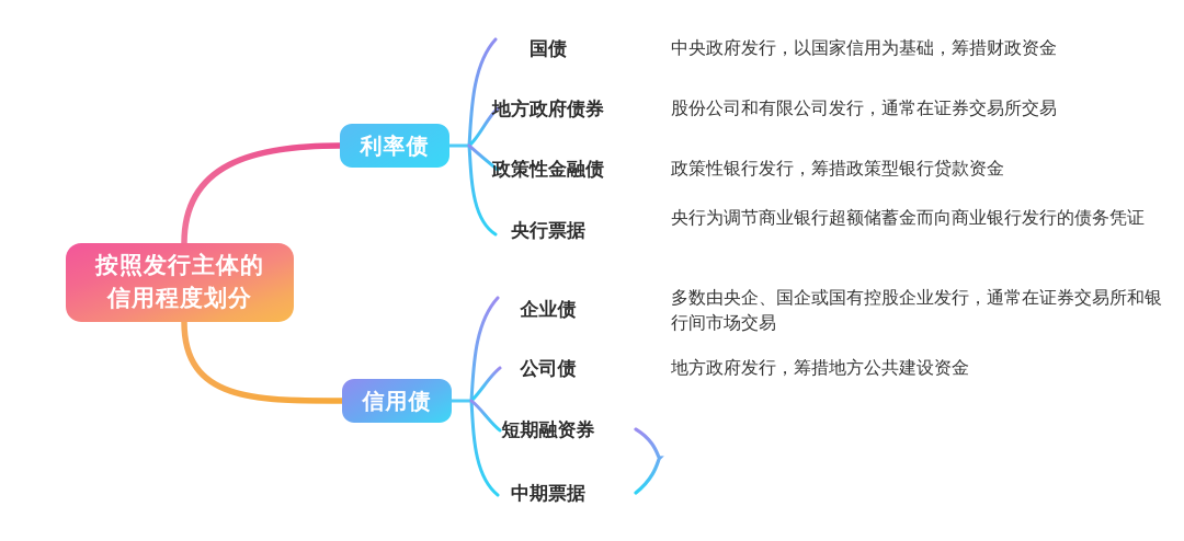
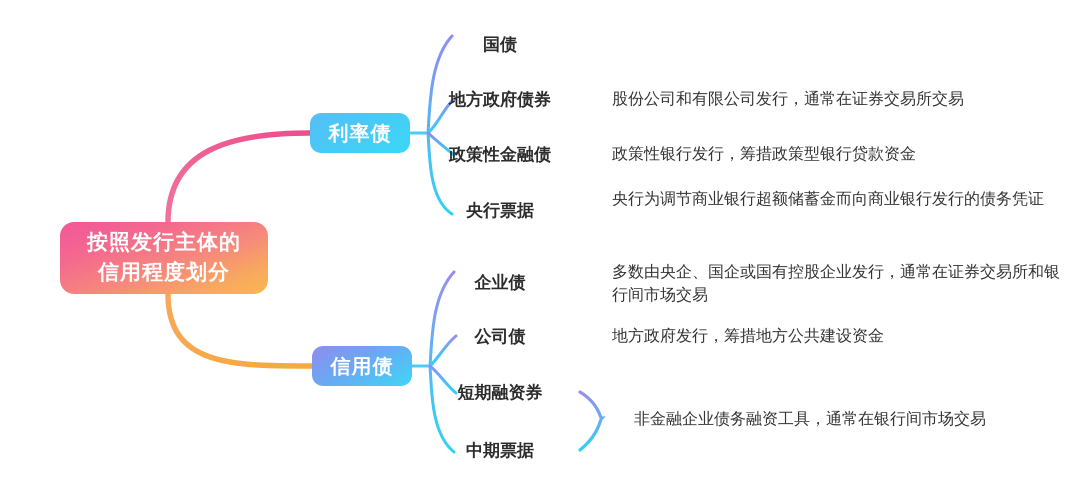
  按照发行主体的
  信用程度划分
  利率债
  信用债
  国债
  地方政府债券
  政策性金融债
  央行票据
  企业债
  公司债
  短期融资券
  中期票据
- 中央政府发行，以国家信用为基础，筹措财政资金
  股份公司和有限公司发行，通常在证券交易所交易
  政策性银行发行，筹措政策型银行贷款资金
  央行为调节商业银行超额储蓄金而向商业银行发行的债务凭证
  多数由央企、国企或国有控股企业发行，通常在证券交易所和银行间市场交易
  地方政府发行，筹措地方公共建设资金
+ 非金融企业债务融资工具，通常在银行间市场交易
